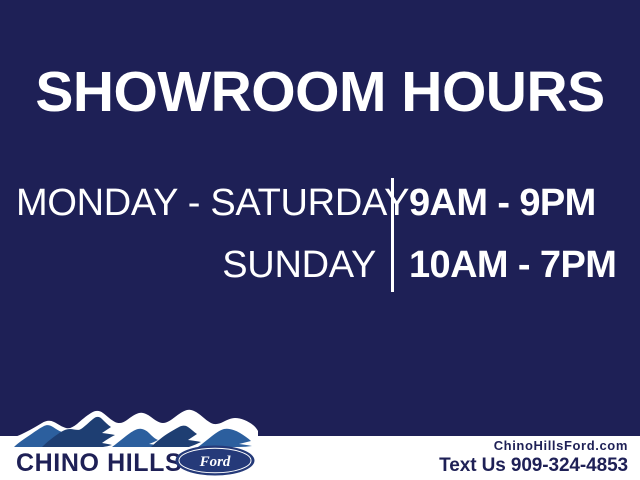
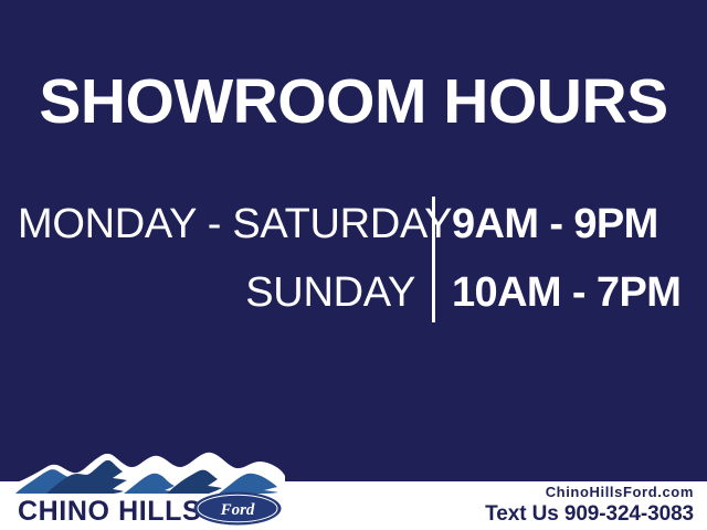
  SHOWROOM HOURS
  MONDAY - SATURDAY
  9AM - 9PM
  SUNDAY
  10AM - 7PM
  CHINO HILLS
  Ford
  ChinoHillsFord.com
- Text Us 909-324-4853
+ Text Us 909-324-3083
